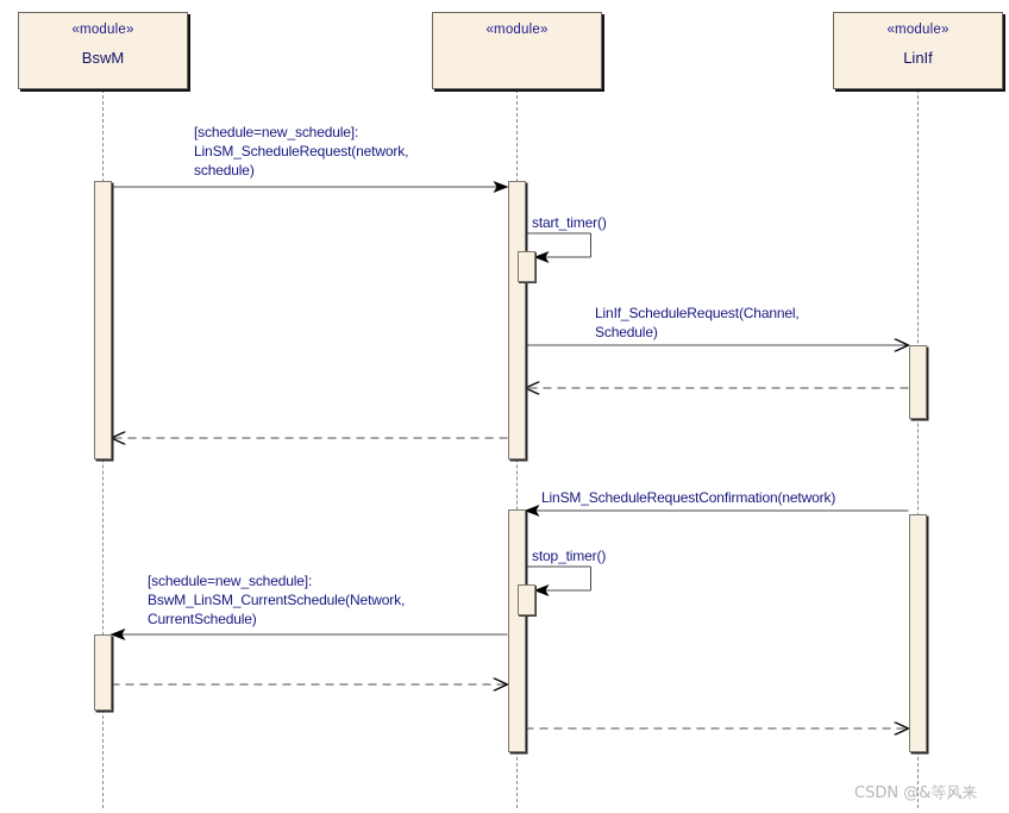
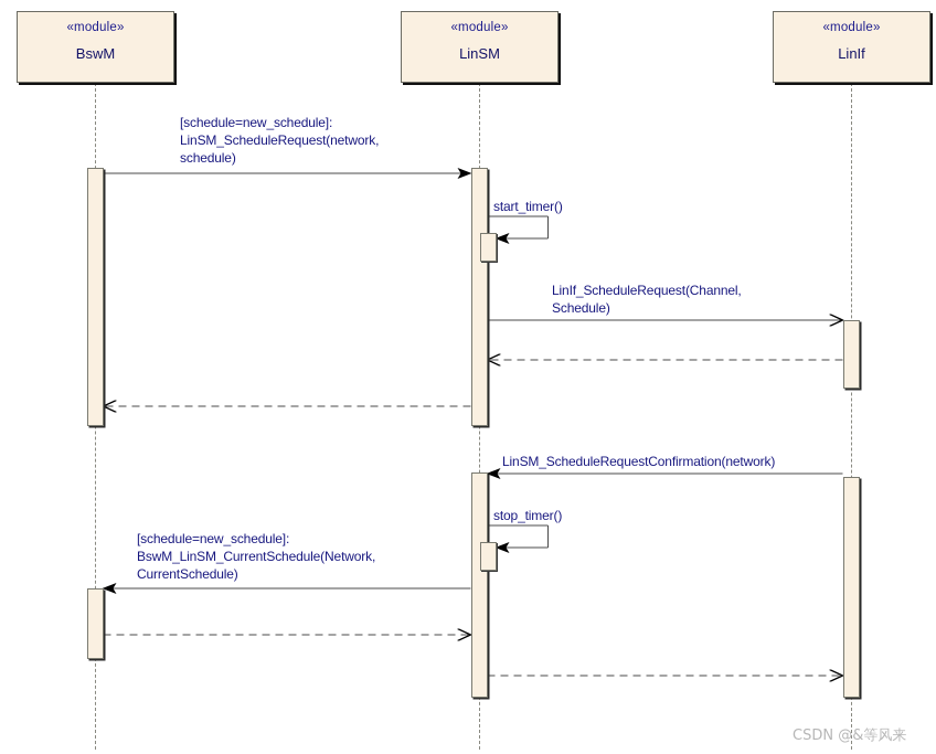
  «module»
  BswM
  «module»
+ LinSM
  «module»
  LinIf
  [schedule=new_schedule]:
  LinSM_ScheduleRequest(network,
  schedule)
  start_timer()
  LinIf_ScheduleRequest(Channel,
  Schedule)
  LinSM_ScheduleRequestConfirmation(network)
  stop_timer()
  [schedule=new_schedule]:
  BswM_LinSM_CurrentSchedule(Network,
  CurrentSchedule)
  CSDN @&等风来
